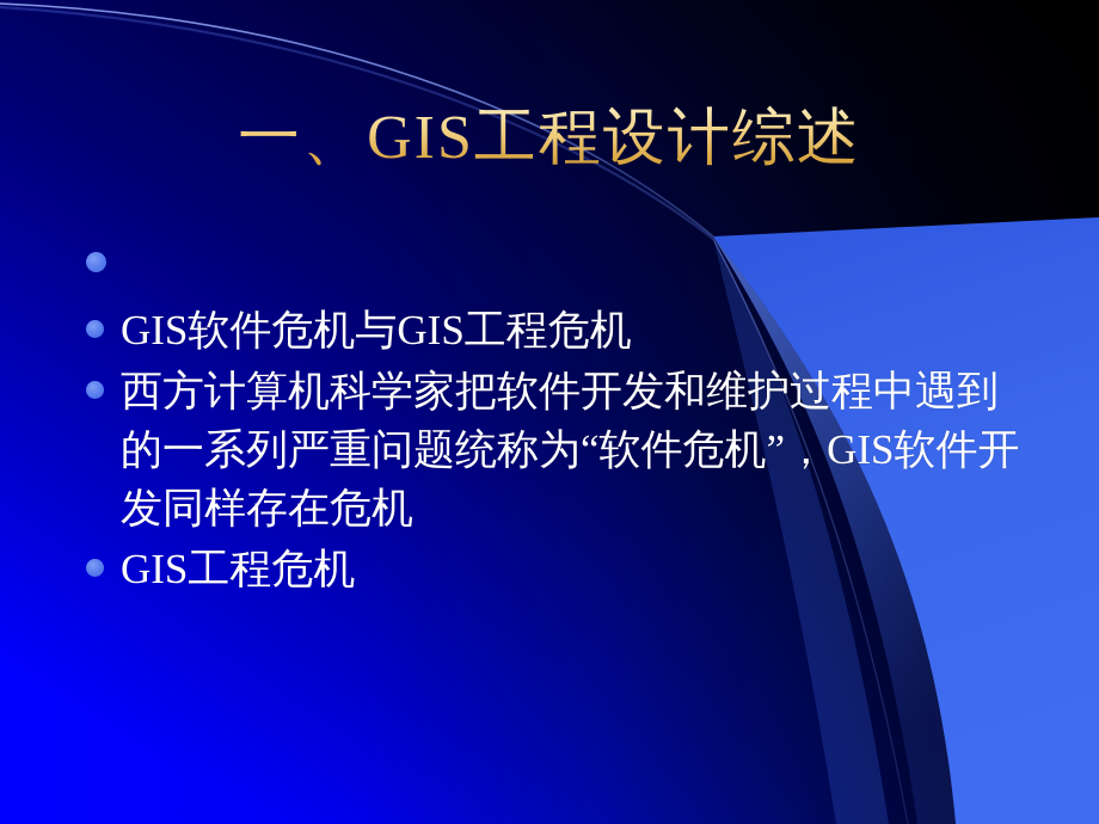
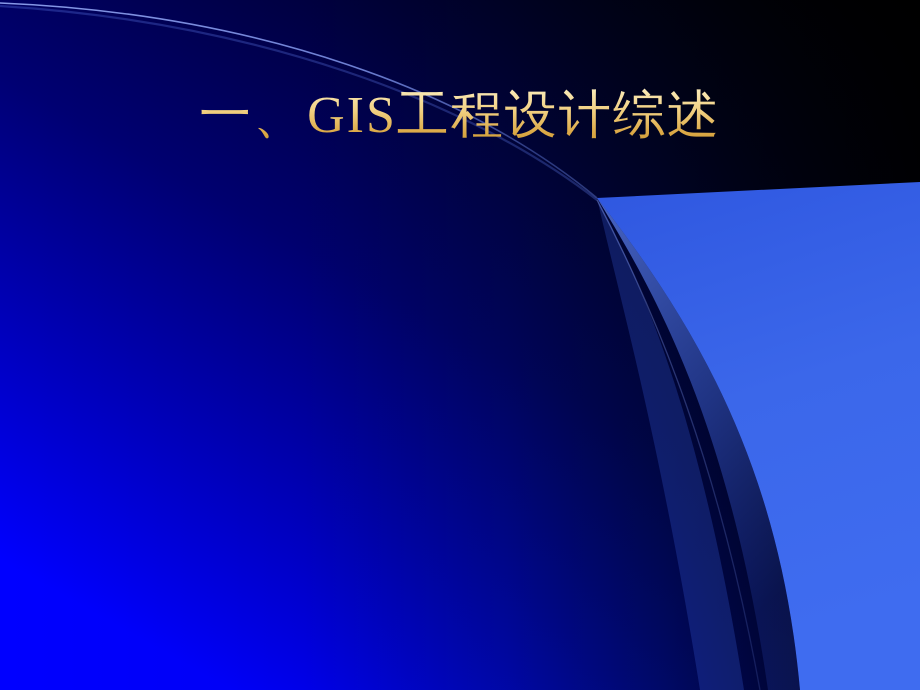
  一、GIS工程设计综述
- GIS软件危机与GIS工程危机
- 西方计算机科学家把软件开发和维护过程中遇到的一系列严重问题统称为“软件危机”，GIS软件开发同样存在危机
- GIS工程危机
